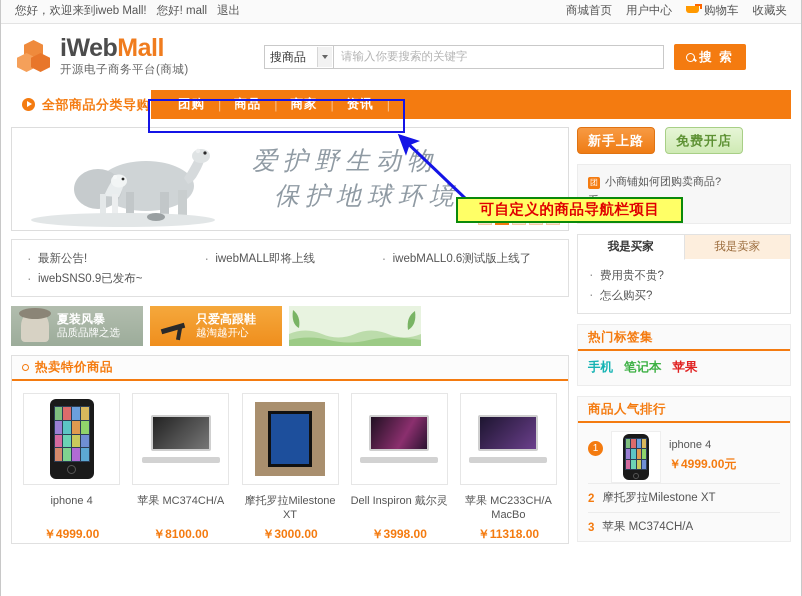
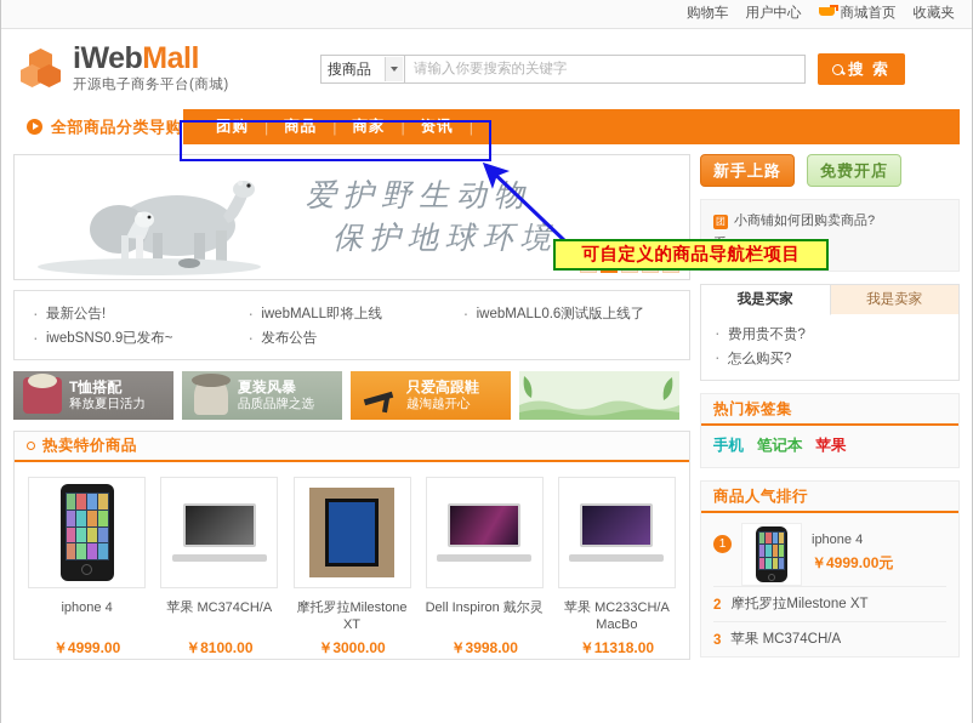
- 您好，欢迎来到iweb Mall!
- 您好! mall
- 退出
- 商城首页
+ 购物车
  用户中心
- 购物车
+ 商城首页
  收藏夹
  iWebMall
  开源电子商务平台(商城)
  搜商品
  请输入你要搜索的关键字
  搜 索
  全部商品分类导购
  团购
  |
  商品
  |
  商家
  |
  资讯
  |
  爱护野生动物
  保护地球环境
  最新公告!
  iwebMALL即将上线
  iwebMALL0.6测试版上线了
  iwebSNS0.9已发布~
+ 发布公告
+ T恤搭配
+ 释放夏日活力
  夏装风暴
  品质品牌之选
  只爱高跟鞋
  越淘越开心
  来加入我是节水队伍，节水从我
  热卖特价商品
  iphone 4
  ￥4999.00
  苹果 MC374CH/A
  ￥8100.00
  摩托罗拉Milestone XT
  ￥3000.00
  Dell Inspiron 戴尔灵
  ￥3998.00
  苹果 MC233CH/A MacBo
  ￥11318.00
  新手上路
  免费开店
  团
  小商铺如何团购卖商品?
  我是买家
  我是卖家
  费用贵不贵?
  怎么购买?
  热门标签集
  手机
  笔记本
  苹果
  商品人气排行
  1
  iphone 4
  ￥4999.00元
  2
  摩托罗拉Milestone XT
  3
  苹果 MC374CH/A
  可自定义的商品导航栏项目
